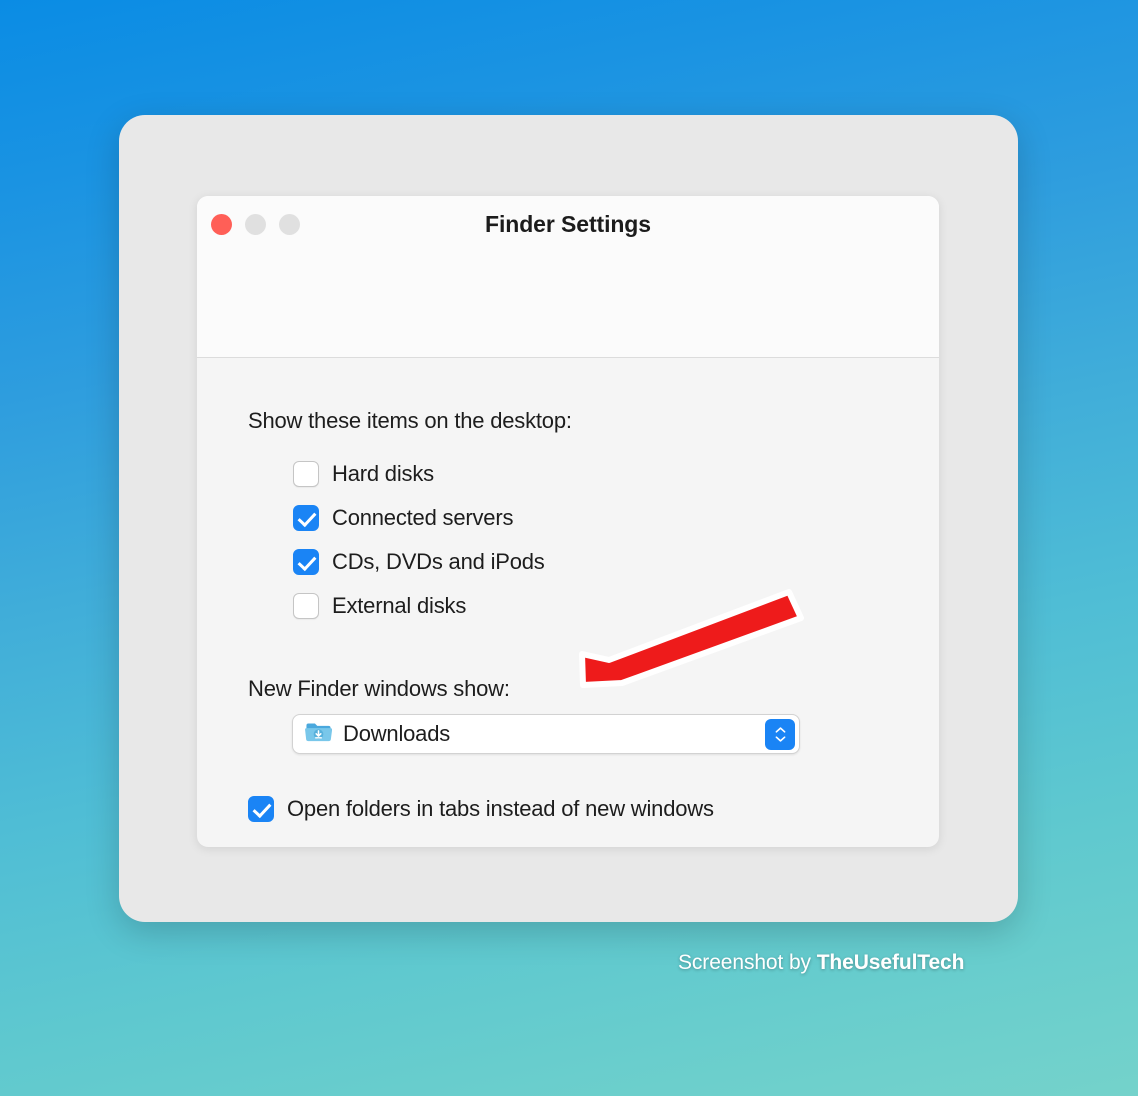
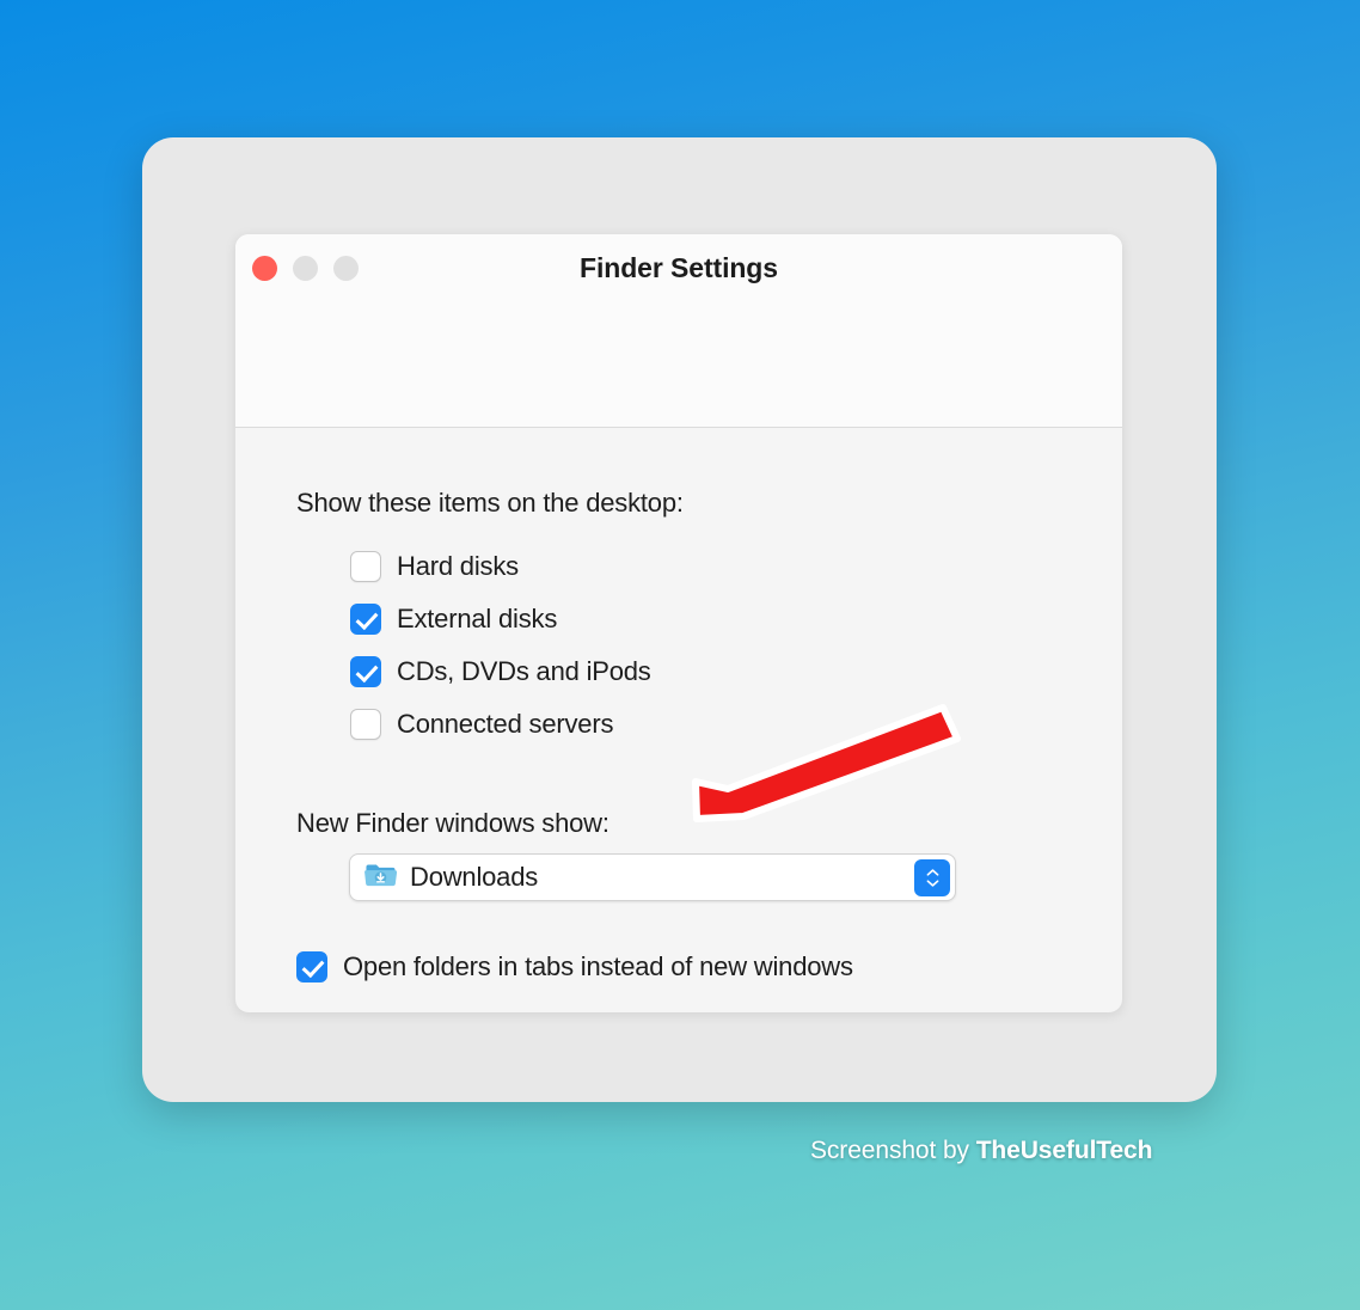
  Finder Settings
  Show these items on the desktop:
  Hard disks
- Connected servers
+ External disks
  CDs, DVDs and iPods
- External disks
+ Connected servers
  New Finder windows show:
  Downloads
  Open folders in tabs instead of new windows
  Screenshot by TheUsefulTech
